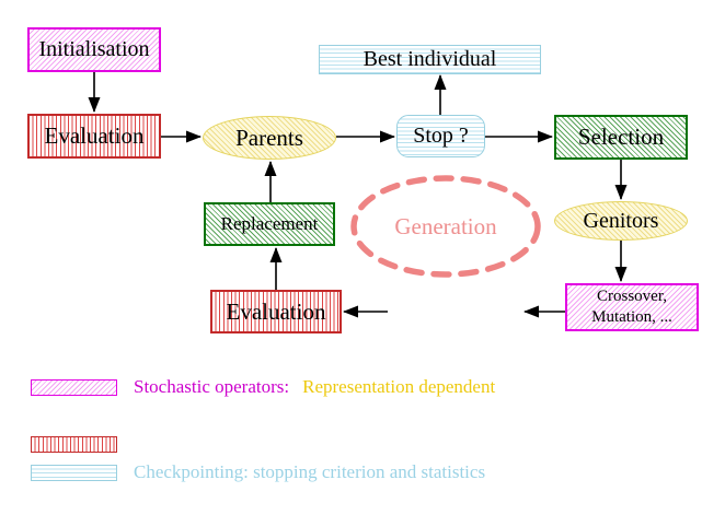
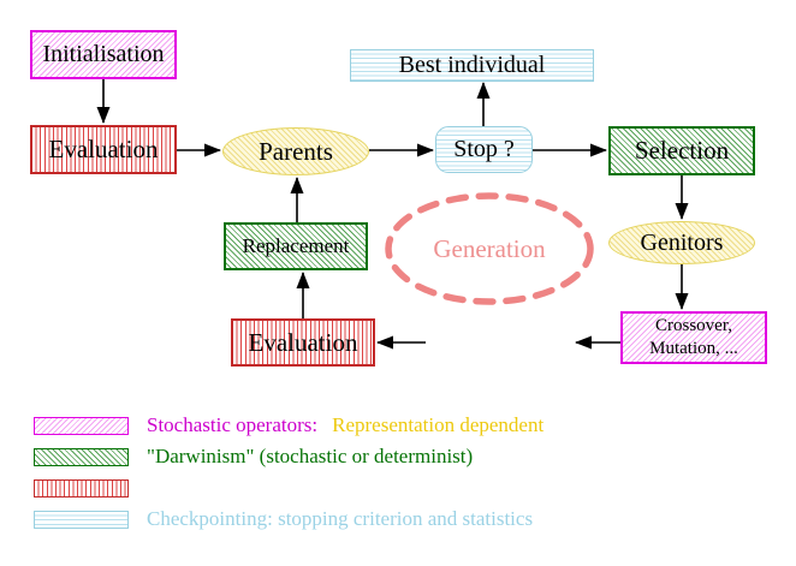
  Initialisation
  Evaluation
  Parents
  Best individual
  Stop ?
  Selection
  Genitors
  Crossover,
  Mutation, ...
  Evaluation
  Replacement
  Generation
  Stochastic operators:
  Representation dependent
+ "Darwinism" (stochastic or determinist)
  Checkpointing: stopping criterion and statistics
